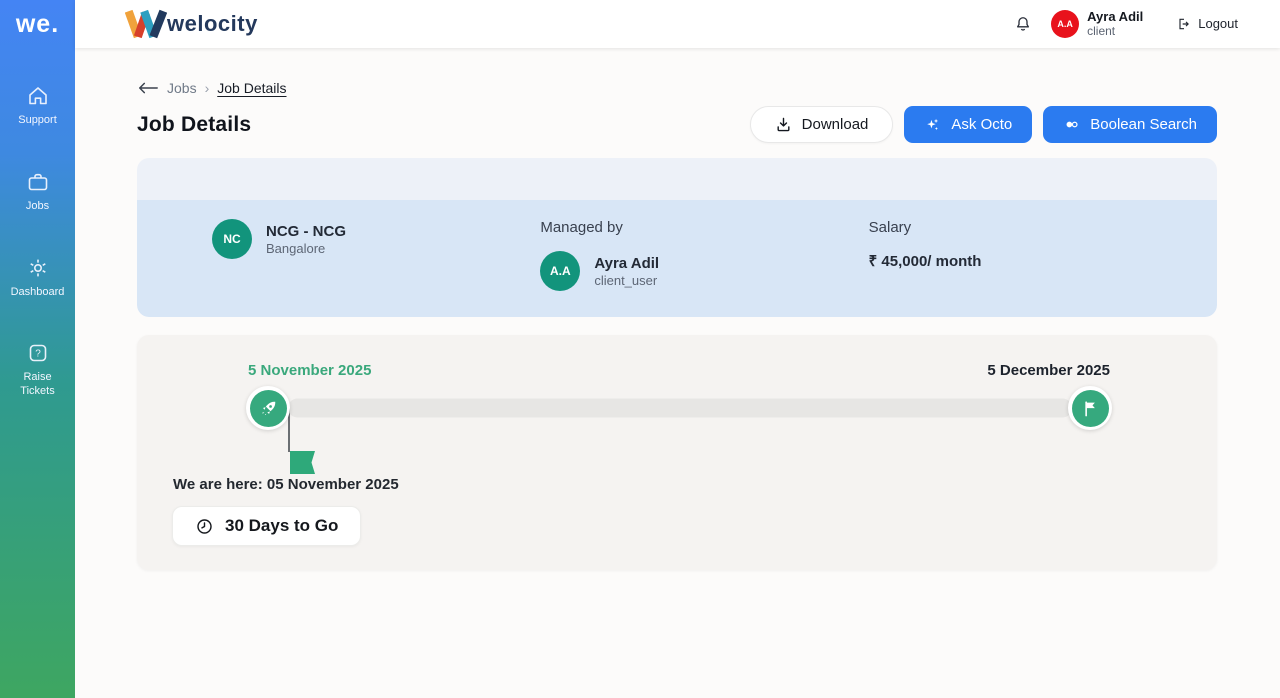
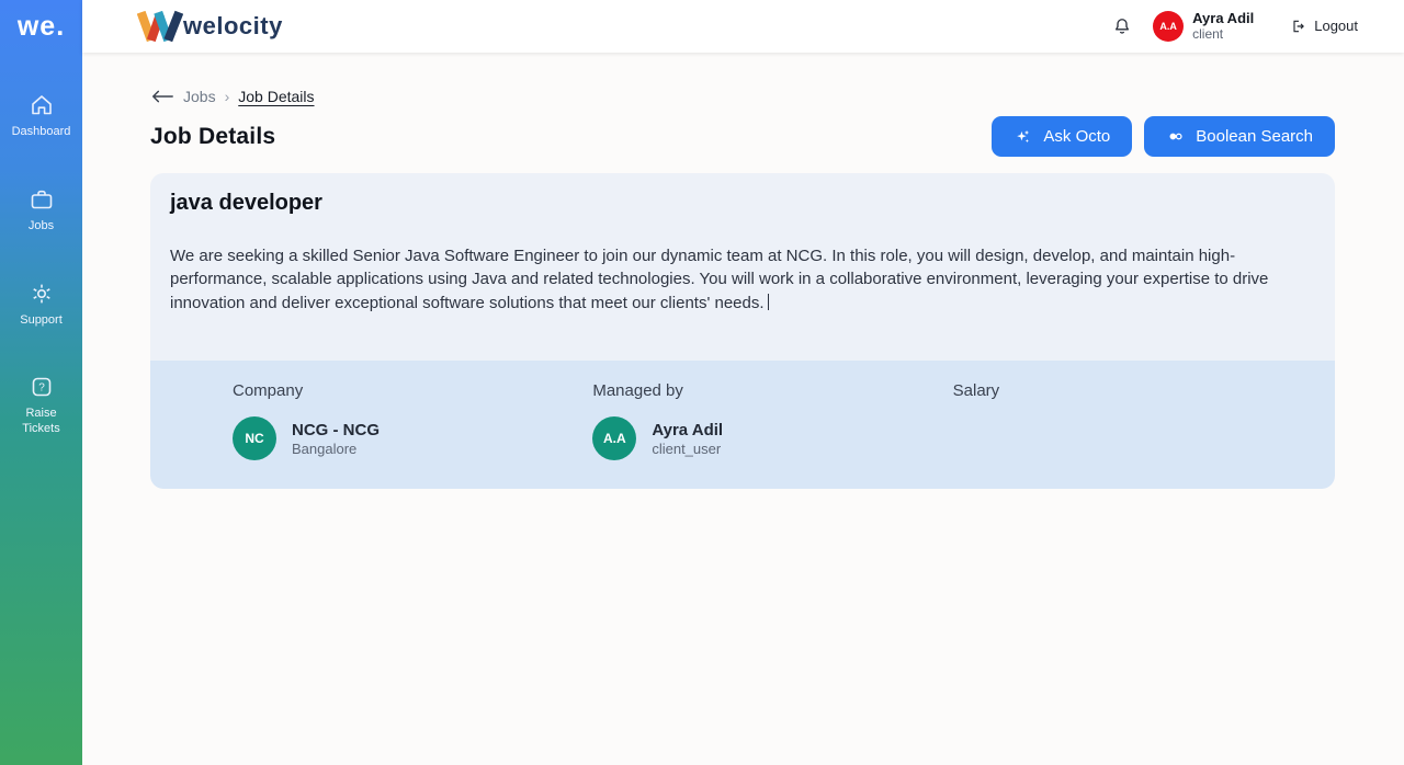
  we.
- Support
+ Dashboard
  Jobs
- Dashboard
+ Support
  ?
  Raise Tickets
  welocity
  A.A
  Ayra Adil
  client
  Logout
  Jobs
  ›
  Job Details
  Job Details
- Download
  Ask Octo
  Boolean Search
+ java developer
+ We are seeking a skilled Senior Java Software Engineer to join our dynamic team at NCG. In this role, you will design, develop, and maintain high-performance, scalable applications using Java and related technologies. You will work in a collaborative environment, leveraging your expertise to drive innovation and deliver exceptional software solutions that meet our clients' needs.
+ Company
  NC
  NCG - NCG
  Bangalore
  Managed by
  A.A
  Ayra Adil
  client_user
  Salary
- ₹ 45,000/ month
- 5 November 2025
- 5 December 2025
- We are here: 05 November 2025
- 30 Days to Go
